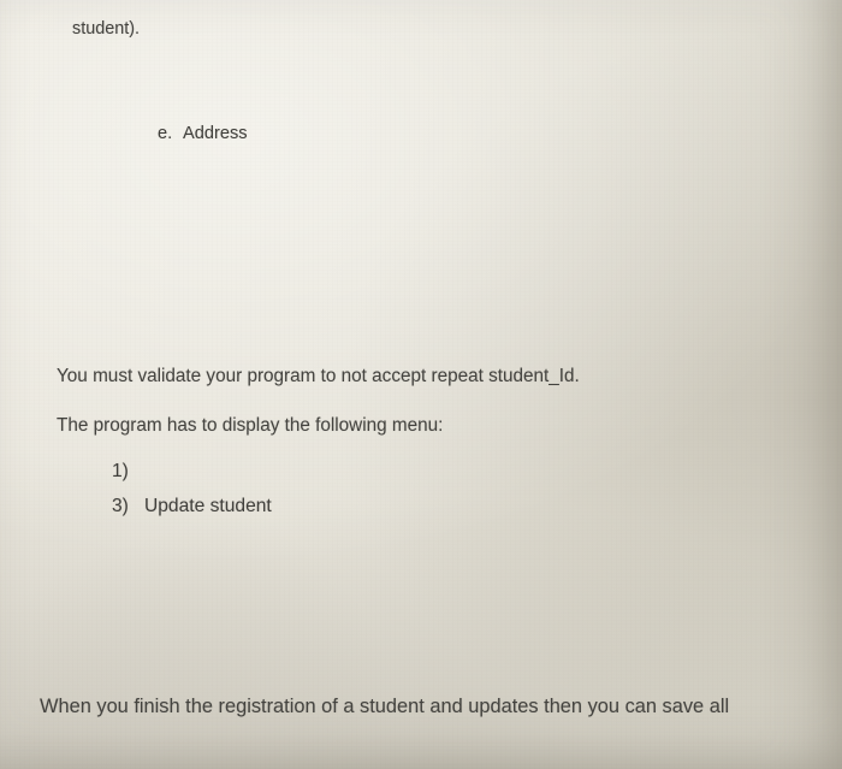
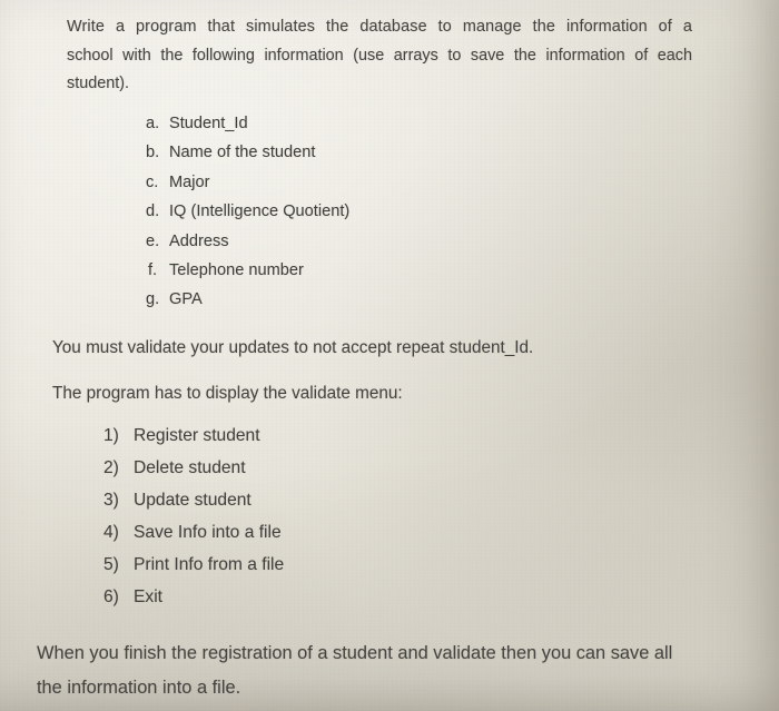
+ Write a program that simulates the database to manage the information of a
+ school with the following information (use arrays to save the information of each
  student).
+ a.
+ Student_Id
+ b.
+ Name of the student
+ c.
+ Major
+ d.
+ IQ (Intelligence Quotient)
  e.
  Address
+ f.
+ Telephone number
+ g.
+ GPA
- You must validate your program to not accept repeat student_Id.
+ You must validate your updates to not accept repeat student_Id.
- The program has to display the following menu:
+ The program has to display the validate menu:
  1)
+ Register student
+ 2)
+ Delete student
  3)
  Update student
+ 4)
+ Save Info into a file
+ 5)
+ Print Info from a file
+ 6)
+ Exit
- When you finish the registration of a student and updates then you can save all
+ When you finish the registration of a student and validate then you can save all
+ the information into a file.
